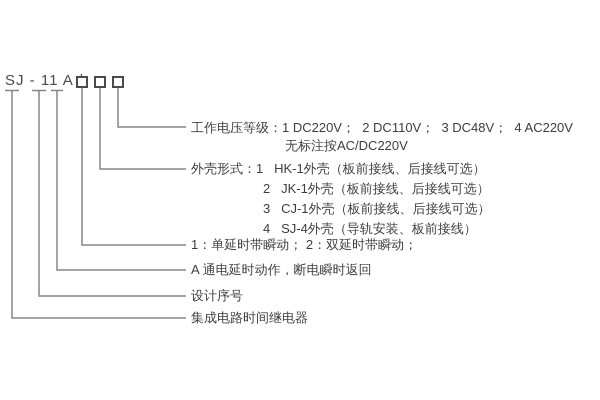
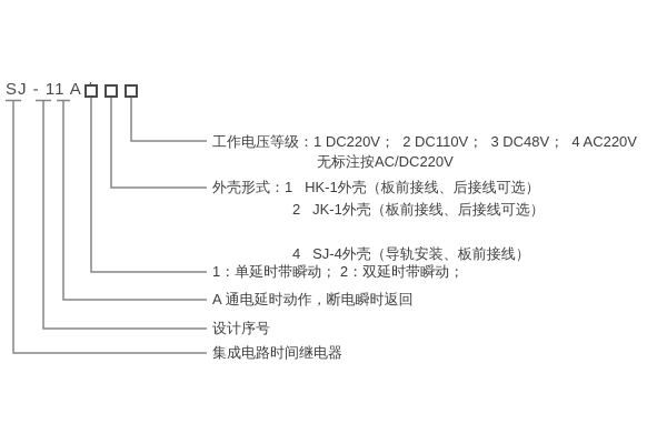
  SJ - 11 A
  工作电压等级：1 DC220V； 2 DC110V； 3 DC48V； 4 AC220V
  无标注按AC/DC220V
  外壳形式：1 HK-1外壳（板前接线、后接线可选）
  2 JK-1外壳（板前接线、后接线可选）
- 3 CJ-1外壳（板前接线、后接线可选）
  4 SJ-4外壳（导轨安装、板前接线）
  1：单延时带瞬动； 2：双延时带瞬动；
  A 通电延时动作，断电瞬时返回
  设计序号
  集成电路时间继电器
